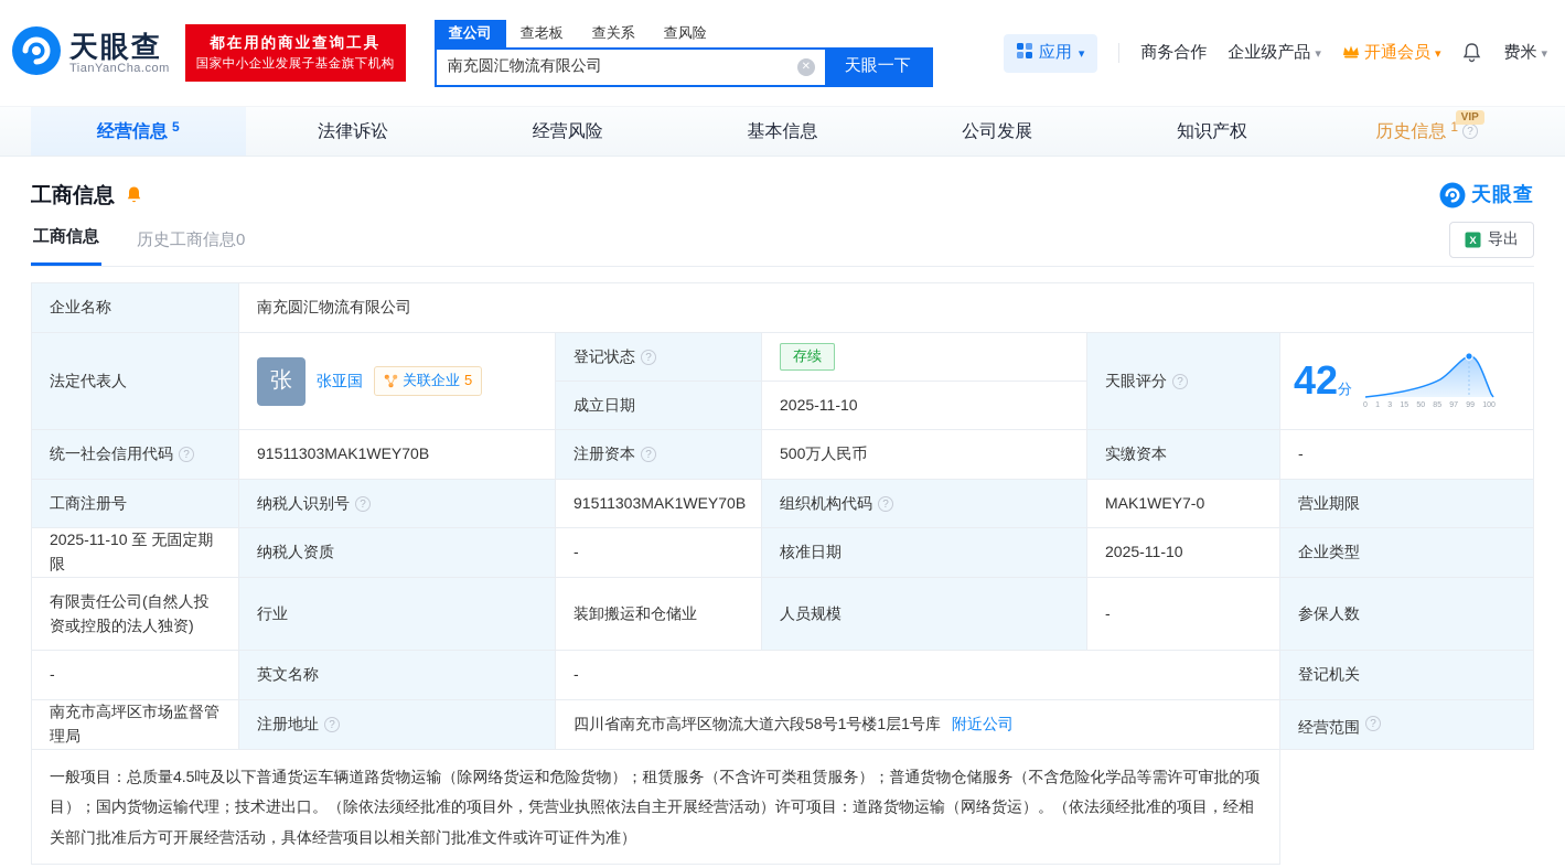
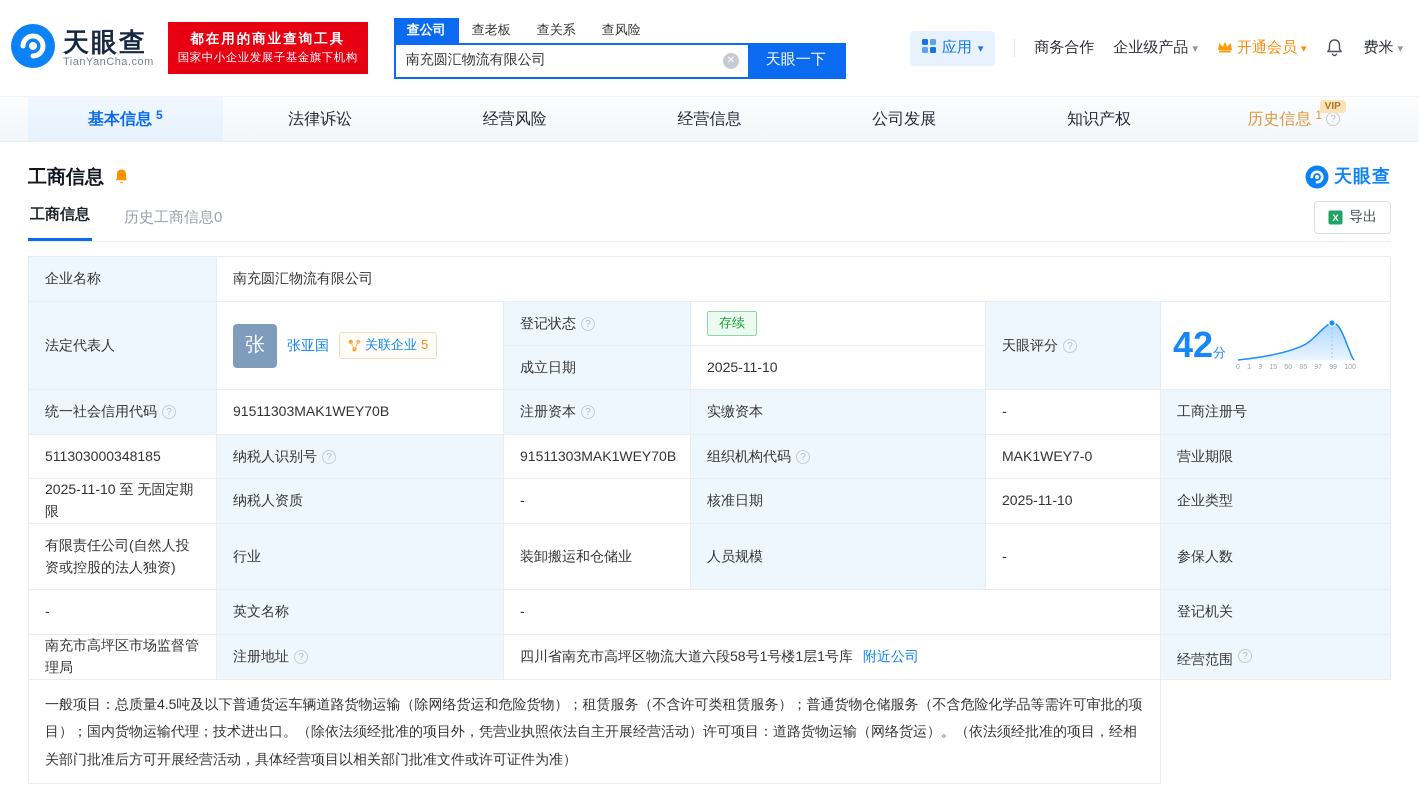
  天眼查
  TianYanCha.com
  都在用的商业查询工具
  国家中小企业发展子基金旗下机构
  查公司
  查老板
  查关系
  查风险
  南充圆汇物流有限公司
  ✕
  天眼一下
  应用
  ▾
  商务合作
  企业级产品
  ▾
  开通会员
  ▾
  费米
  ▾
- 经营信息
+ 基本信息
  5
  法律诉讼
  经营风险
- 基本信息
+ 经营信息
  公司发展
  知识产权
  VIP
  历史信息
  1
  ?
  工商信息
  天眼查
  工商信息
  历史工商信息0
  X
  导出
  企业名称
  南充圆汇物流有限公司
  法定代表人
  张
  张亚国
  关联企业
  5
  登记状态
  ?
  存续
  天眼评分
  ?
  42分
  成立日期
  2025-11-10
  统一社会信用代码
  ?
  91511303MAK1WEY70B
  注册资本
  ?
- 500万人民币
  实缴资本
  -
  工商注册号
+ 511303000348185
  纳税人识别号
  ?
  91511303MAK1WEY70B
  组织机构代码
  ?
  MAK1WEY7-0
  营业期限
  2025-11-10 至 无固定期限
  纳税人资质
  -
  核准日期
  2025-11-10
  企业类型
  有限责任公司(自然人投资或控股的法人独资)
  行业
  装卸搬运和仓储业
  人员规模
  -
  参保人数
  -
  英文名称
  -
  登记机关
  南充市高坪区市场监督管理局
  注册地址
  ?
  四川省南充市高坪区物流大道六段58号1号楼1层1号库
  附近公司
  经营范围
  ?
  一般项目：总质量4.5吨及以下普通货运车辆道路货物运输（除网络货运和危险货物）；租赁服务（不含许可类租赁服务）；普通货物仓储服务（不含危险化学品等需许可审批的项目）；国内货物运输代理；技术进出口。（除依法须经批准的项目外，凭营业执照依法自主开展经营活动）许可项目：道路货物运输（网络货运）。（依法须经批准的项目，经相关部门批准后方可开展经营活动，具体经营项目以相关部门批准文件或许可证件为准）
